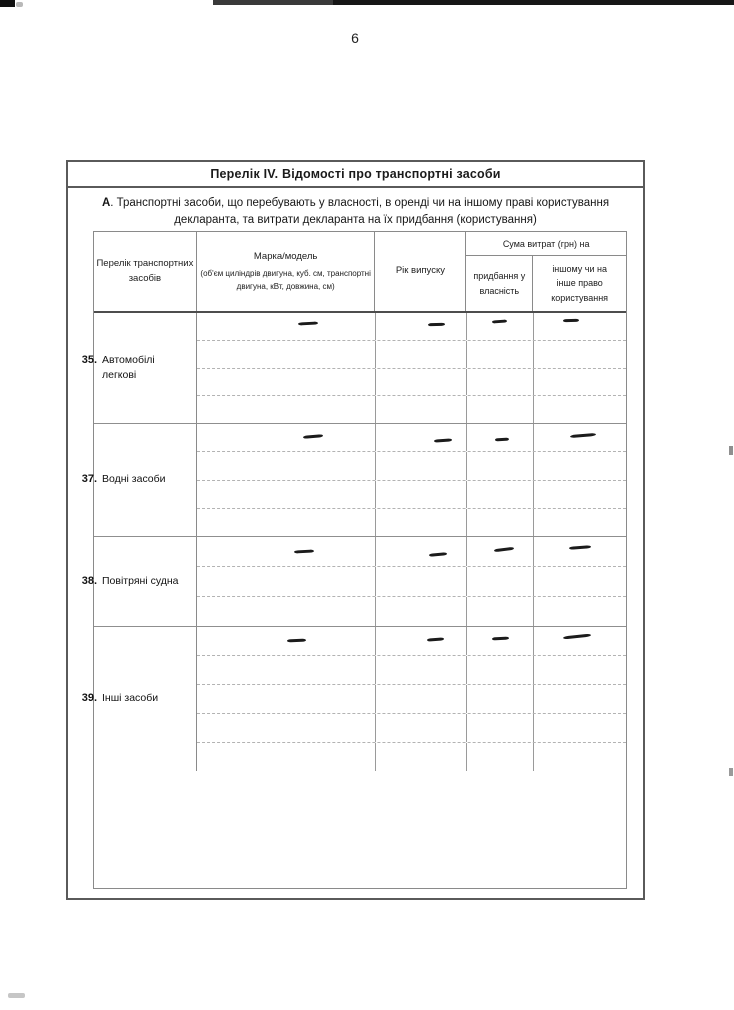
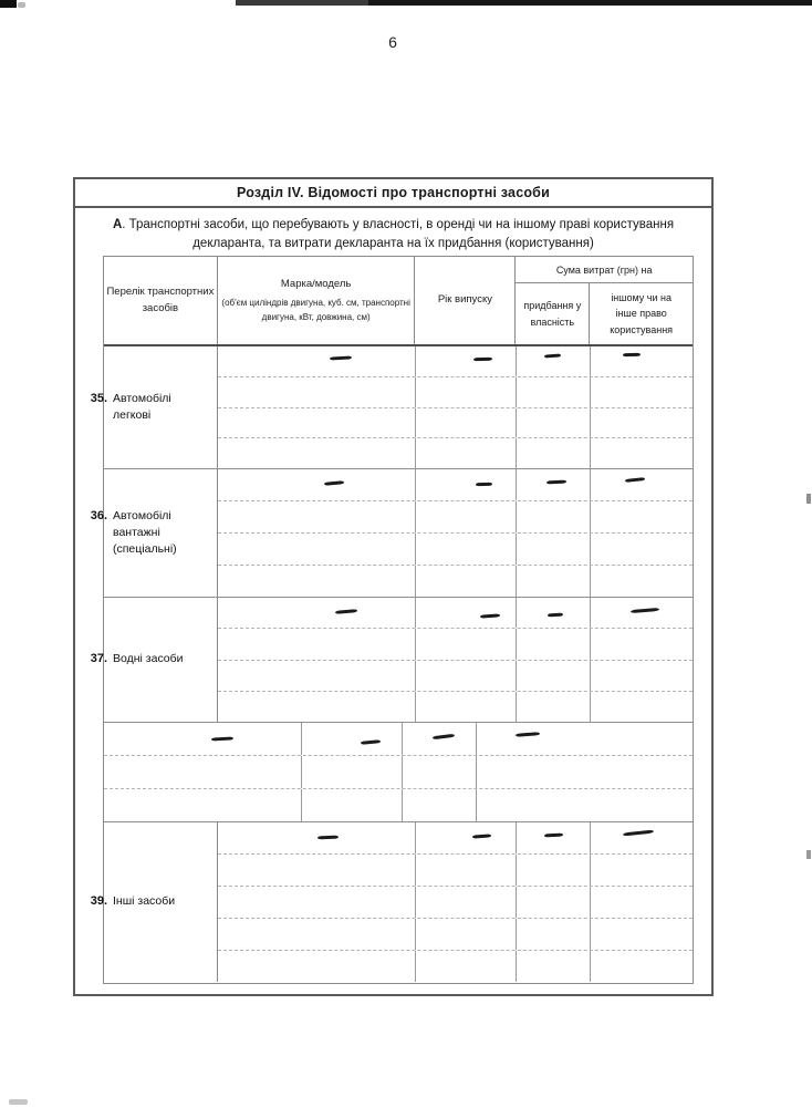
  6
- Перелік IV. Відомості про транспортні засоби
+ Розділ IV. Відомості про транспортні засоби
  А. Транспортні засоби, що перебувають у власності, в оренді чи на іншому праві користування декларанта, та витрати декларанта на їх придбання (користування)
  Перелік транспортних засобів
  Марка/модель
  (об'єм циліндрів двигуна, куб. см, транспортні двигуна, кВт, довжина, см)
  Рік випуску
  Сума витрат (грн) на
  придбання у власність
  іншому чи на інше право користування
  35.
  Автомобілі легкові
+ 36.
+ Автомобілі вантажні (спеціальні)
  37.
  Водні засоби
- 38.
- Повітряні судна
  39.
  Інші засоби
